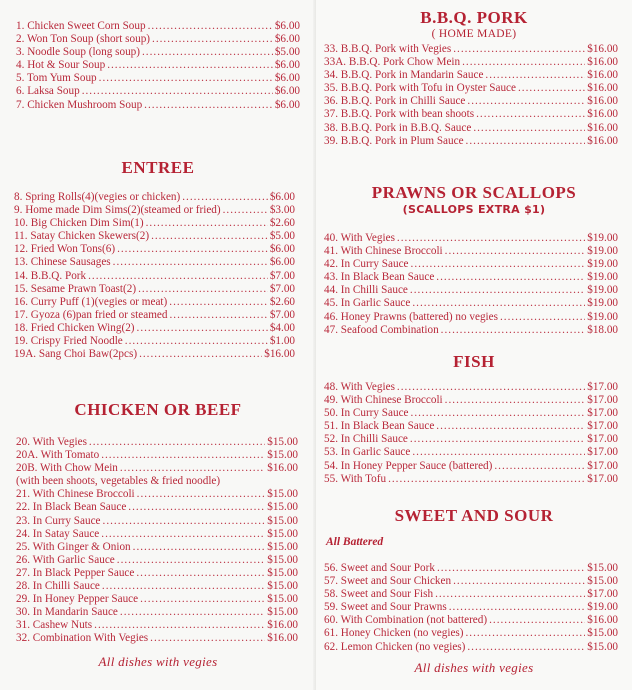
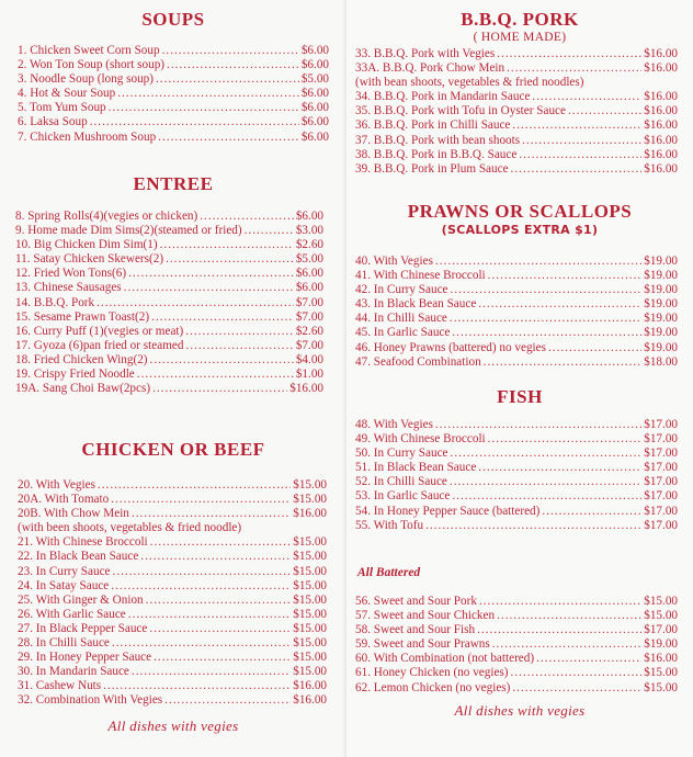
+ SOUPS
  1. Chicken Sweet Corn Soup
  $6.00
  2. Won Ton Soup (short soup)
  $6.00
  3. Noodle Soup (long soup)
  $5.00
  4. Hot & Sour Soup
  $6.00
  5. Tom Yum Soup
  $6.00
  6. Laksa Soup
  $6.00
  7. Chicken Mushroom Soup
  $6.00
  ENTREE
  8. Spring Rolls(4)(vegies or chicken)
  $6.00
  9. Home made Dim Sims(2)(steamed or fried)
  $3.00
  10. Big Chicken Dim Sim(1)
  $2.60
  11. Satay Chicken Skewers(2)
  $5.00
  12. Fried Won Tons(6)
  $6.00
  13. Chinese Sausages
  $6.00
  14. B.B.Q. Pork
  $7.00
  15. Sesame Prawn Toast(2)
  $7.00
  16. Curry Puff (1)(vegies or meat)
  $2.60
  17. Gyoza (6)pan fried or steamed
  $7.00
  18. Fried Chicken Wing(2)
  $4.00
  19. Crispy Fried Noodle
  $1.00
  19A. Sang Choi Baw(2pcs)
  $16.00
  CHICKEN OR BEEF
  20. With Vegies
  $15.00
  20A. With Tomato
  $15.00
  20B. With Chow Mein
  $16.00
  (with been shoots, vegetables & fried noodle)
  21. With Chinese Broccoli
  $15.00
  22. In Black Bean Sauce
  $15.00
  23. In Curry Sauce
  $15.00
  24. In Satay Sauce
  $15.00
  25. With Ginger & Onion
  $15.00
  26. With Garlic Sauce
  $15.00
  27. In Black Pepper Sauce
  $15.00
  28. In Chilli Sauce
  $15.00
  29. In Honey Pepper Sauce
  $15.00
  30. In Mandarin Sauce
  $15.00
  31. Cashew Nuts
  $16.00
  32. Combination With Vegies
  $16.00
  All dishes with vegies
  B.B.Q. PORK
  ( HOME MADE)
  33. B.B.Q. Pork with Vegies
  $16.00
  33A. B.B.Q. Pork Chow Mein
  $16.00
+ (with bean shoots, vegetables & fried noodles)
  34. B.B.Q. Pork in Mandarin Sauce
  $16.00
  35. B.B.Q. Pork with Tofu in Oyster Sauce
  $16.00
  36. B.B.Q. Pork in Chilli Sauce
  $16.00
  37. B.B.Q. Pork with bean shoots
  $16.00
  38. B.B.Q. Pork in B.B.Q. Sauce
  $16.00
  39. B.B.Q. Pork in Plum Sauce
  $16.00
  PRAWNS OR SCALLOPS
  (SCALLOPS EXTRA $1)
  40. With Vegies
  $19.00
  41. With Chinese Broccoli
  $19.00
  42. In Curry Sauce
  $19.00
  43. In Black Bean Sauce
  $19.00
  44. In Chilli Sauce
  $19.00
  45. In Garlic Sauce
  $19.00
  46. Honey Prawns (battered) no vegies
  $19.00
  47. Seafood Combination
  $18.00
  FISH
  48. With Vegies
  $17.00
  49. With Chinese Broccoli
  $17.00
  50. In Curry Sauce
  $17.00
  51. In Black Bean Sauce
  $17.00
  52. In Chilli Sauce
  $17.00
  53. In Garlic Sauce
  $17.00
  54. In Honey Pepper Sauce (battered)
  $17.00
  55. With Tofu
  $17.00
- SWEET AND SOUR
  All Battered
  56. Sweet and Sour Pork
  $15.00
  57. Sweet and Sour Chicken
  $15.00
  58. Sweet and Sour Fish
  $17.00
  59. Sweet and Sour Prawns
  $19.00
  60. With Combination (not battered)
  $16.00
  61. Honey Chicken (no vegies)
  $15.00
  62. Lemon Chicken (no vegies)
  $15.00
  All dishes with vegies
